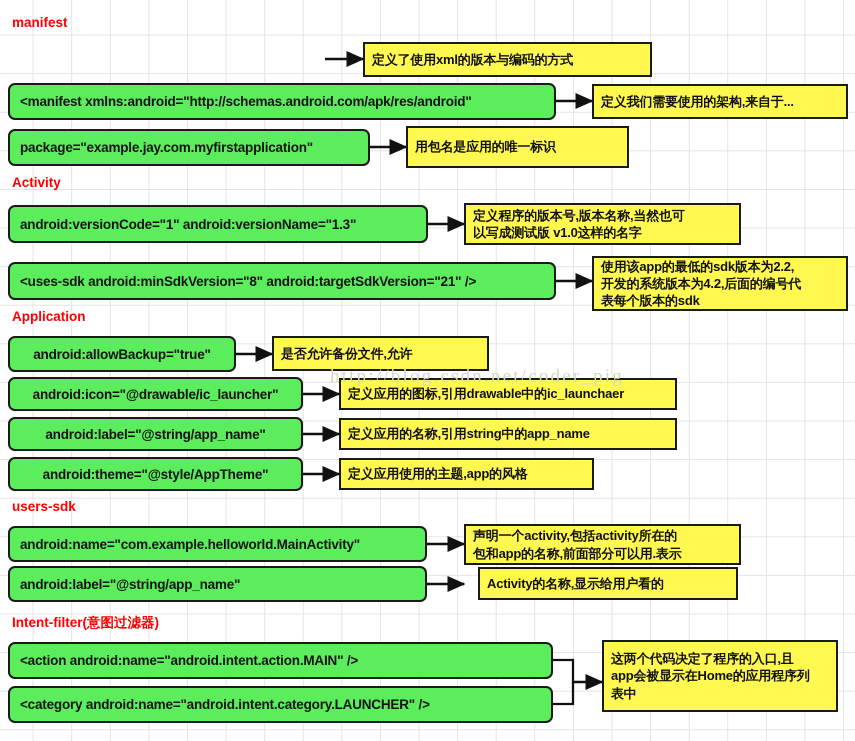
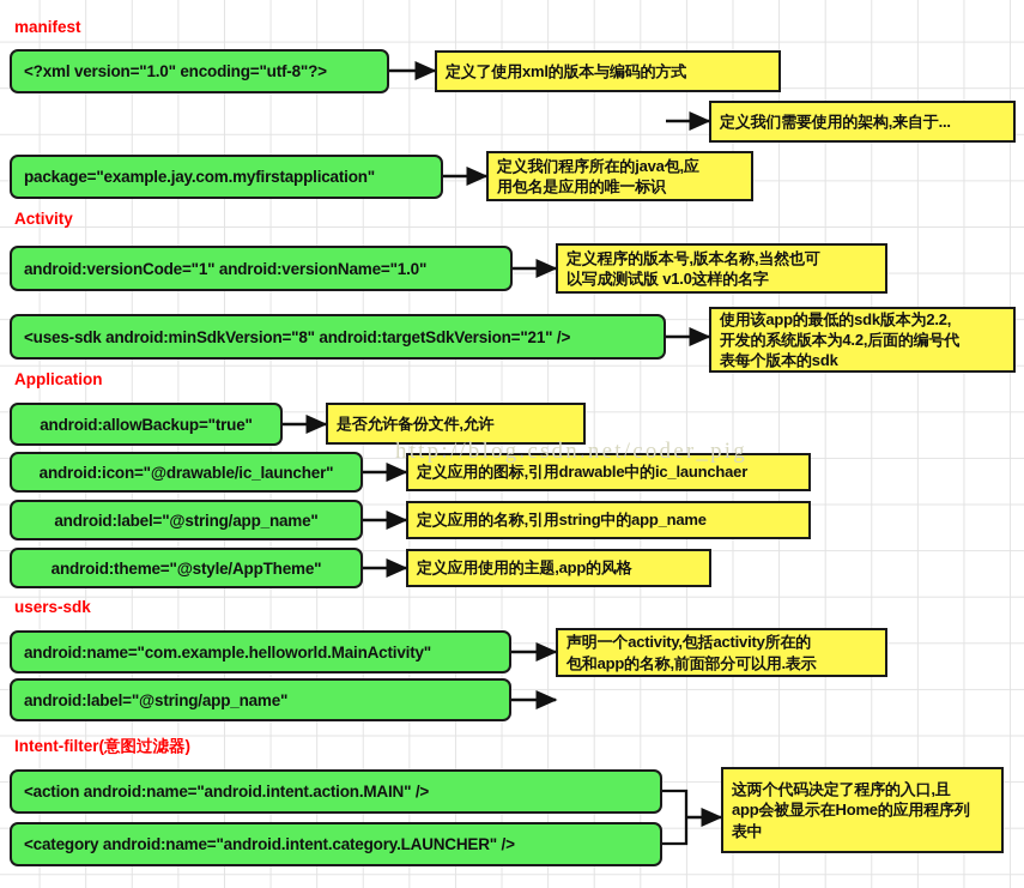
  manifest
+ <?xml version="1.0" encoding="utf-8"?>
  定义了使用xml的版本与编码的方式
- <manifest xmlns:android="http://schemas.android.com/apk/res/android"
  定义我们需要使用的架构,来自于...
  package="example.jay.com.myfirstapplication"
+ 定义我们程序所在的java包,应
  用包名是应用的唯一标识
  Activity
- android:versionCode="1" android:versionName="1.3"
+ android:versionCode="1" android:versionName="1.0"
  定义程序的版本号,版本名称,当然也可
  以写成测试版 v1.0这样的名字
  <uses-sdk android:minSdkVersion="8" android:targetSdkVersion="21" />
  使用该app的最低的sdk版本为2.2,
  开发的系统版本为4.2,后面的编号代
  表每个版本的sdk
  Application
  android:allowBackup="true"
  是否允许备份文件,允许
  android:icon="@drawable/ic_launcher"
  定义应用的图标,引用drawable中的ic_launchaer
  android:label="@string/app_name"
  定义应用的名称,引用string中的app_name
  android:theme="@style/AppTheme"
  定义应用使用的主题,app的风格
  users-sdk
  android:name="com.example.helloworld.MainActivity"
  声明一个activity,包括activity所在的
  包和app的名称,前面部分可以用.表示
  android:label="@string/app_name"
- Activity的名称,显示给用户看的
  Intent-filter(意图过滤器)
  <action android:name="android.intent.action.MAIN" />
  <category android:name="android.intent.category.LAUNCHER" />
  这两个代码决定了程序的入口,且
  app会被显示在Home的应用程序列
  表中
  http://blog.csdn.net/coder_pig
